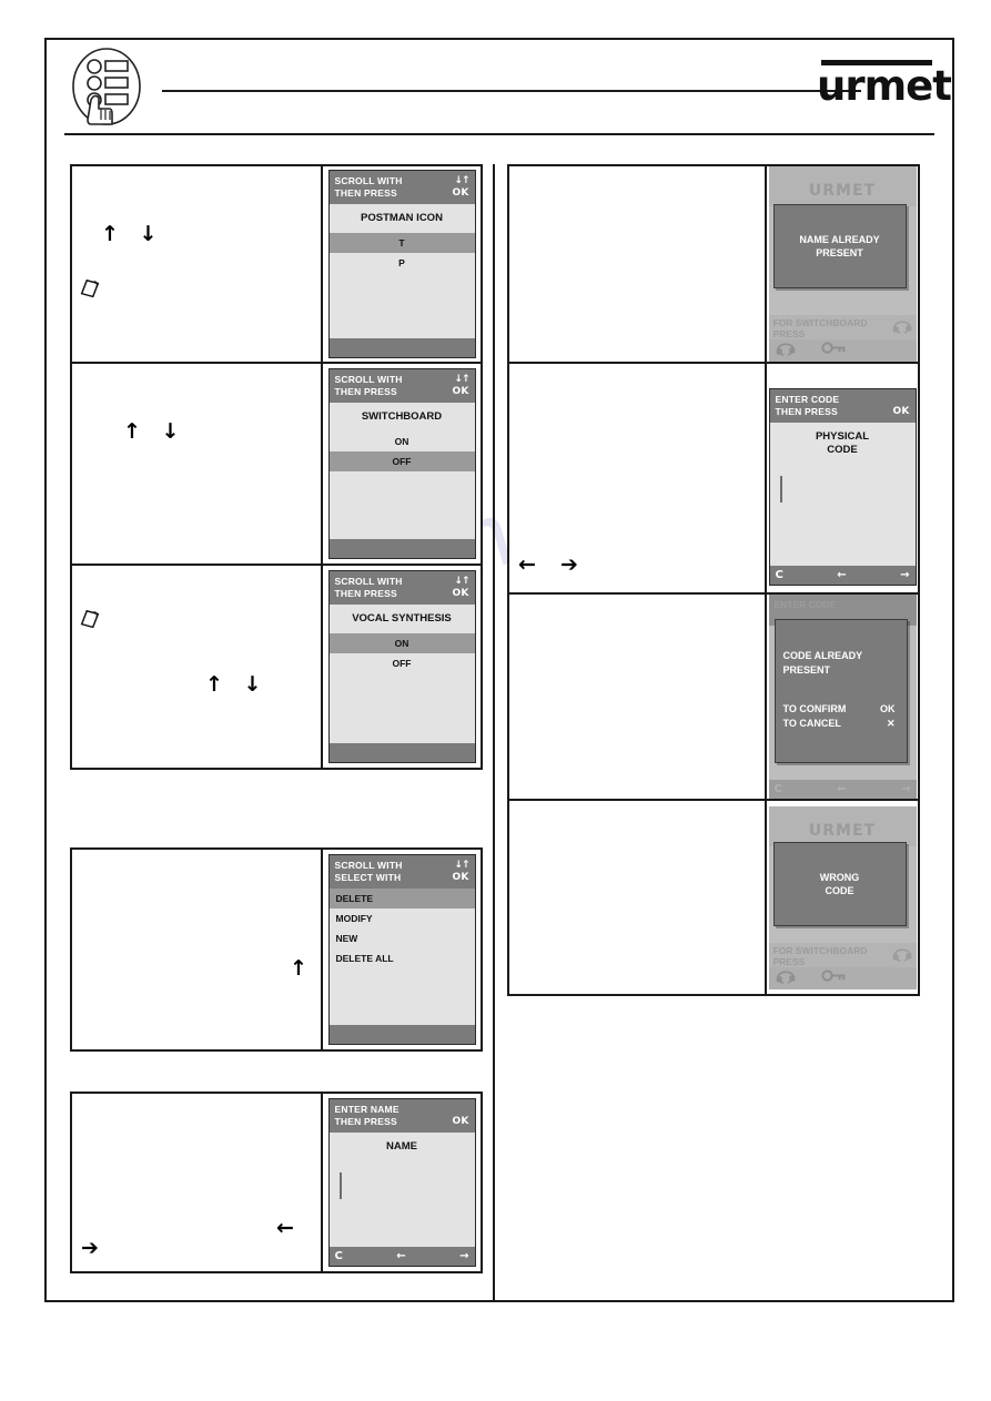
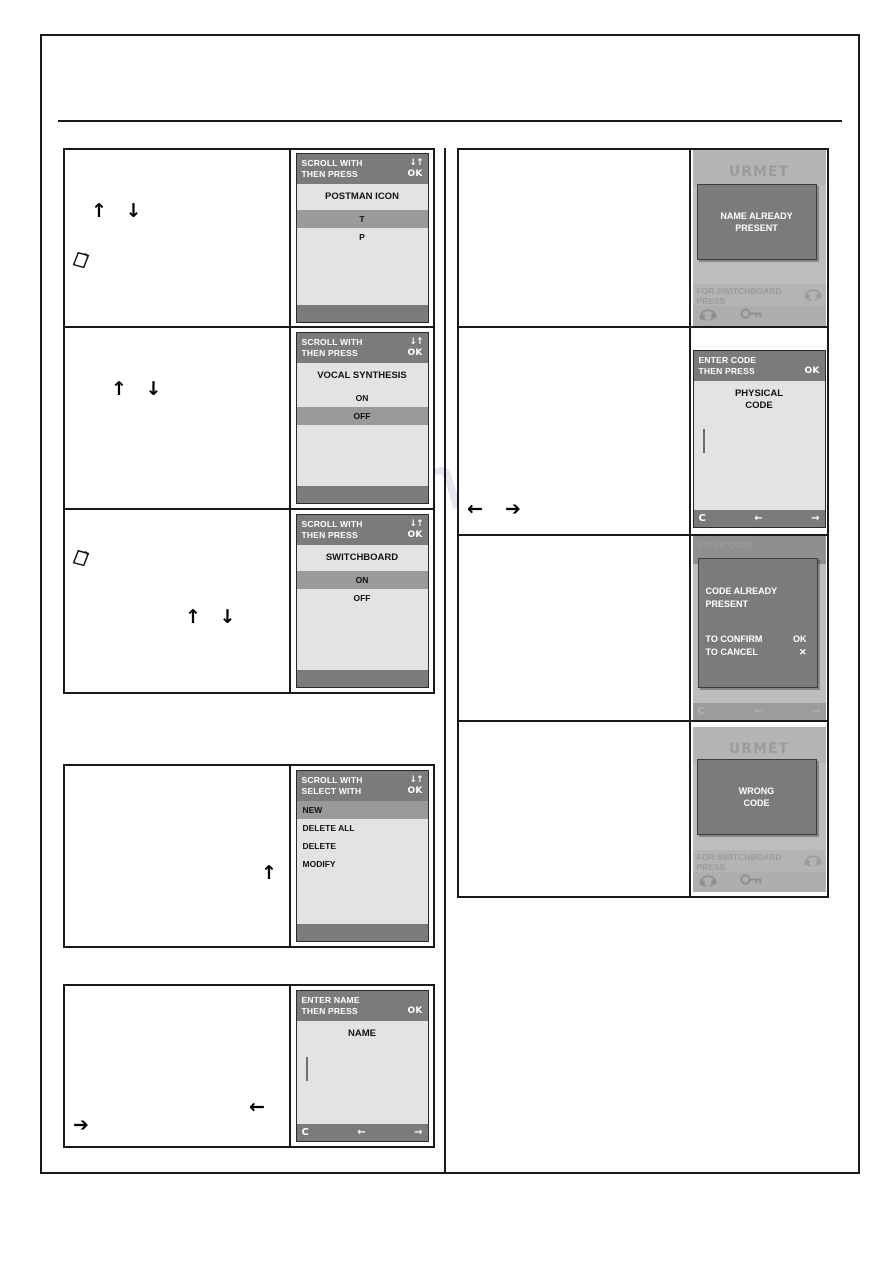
- urmet
  ↑ ↓
  SCROLL WITH
  THEN PRESS
  ↓↑
  OK
  POSTMAN ICON
  T
  P
  ↑ ↓
  SCROLL WITH
  THEN PRESS
  ↓↑
  OK
- SWITCHBOARD
+ VOCAL SYNTHESIS
  ON
  OFF
  ↑ ↓
  SCROLL WITH
  THEN PRESS
  ↓↑
  OK
- VOCAL SYNTHESIS
+ SWITCHBOARD
  ON
  OFF
  SCROLL WITH
  SELECT WITH
  ↓↑
  OK
- DELETE
+ NEW
- MODIFY
+ DELETE ALL
- NEW
+ DELETE
- DELETE ALL
+ MODIFY
  ➔
  ←
  ENTER NAME
  THEN PRESS
  OK
  NAME
  C
  ←
  →
  URMET
  FOR SWITCHBOARD
  PRESS
  NAME ALREADY
  PRESENT
  ←
  ➔
  ENTER CODE
  THEN PRESS
  OK
  PHYSICAL
  CODE
  C
  ←
  →
  CODE ALREADY
  PRESENT
  TO CONFIRM
  OK
  TO CANCEL
  ✕
  URMET
  FOR SWITCHBOARD
  PRESS
  WRONG
  CODE
